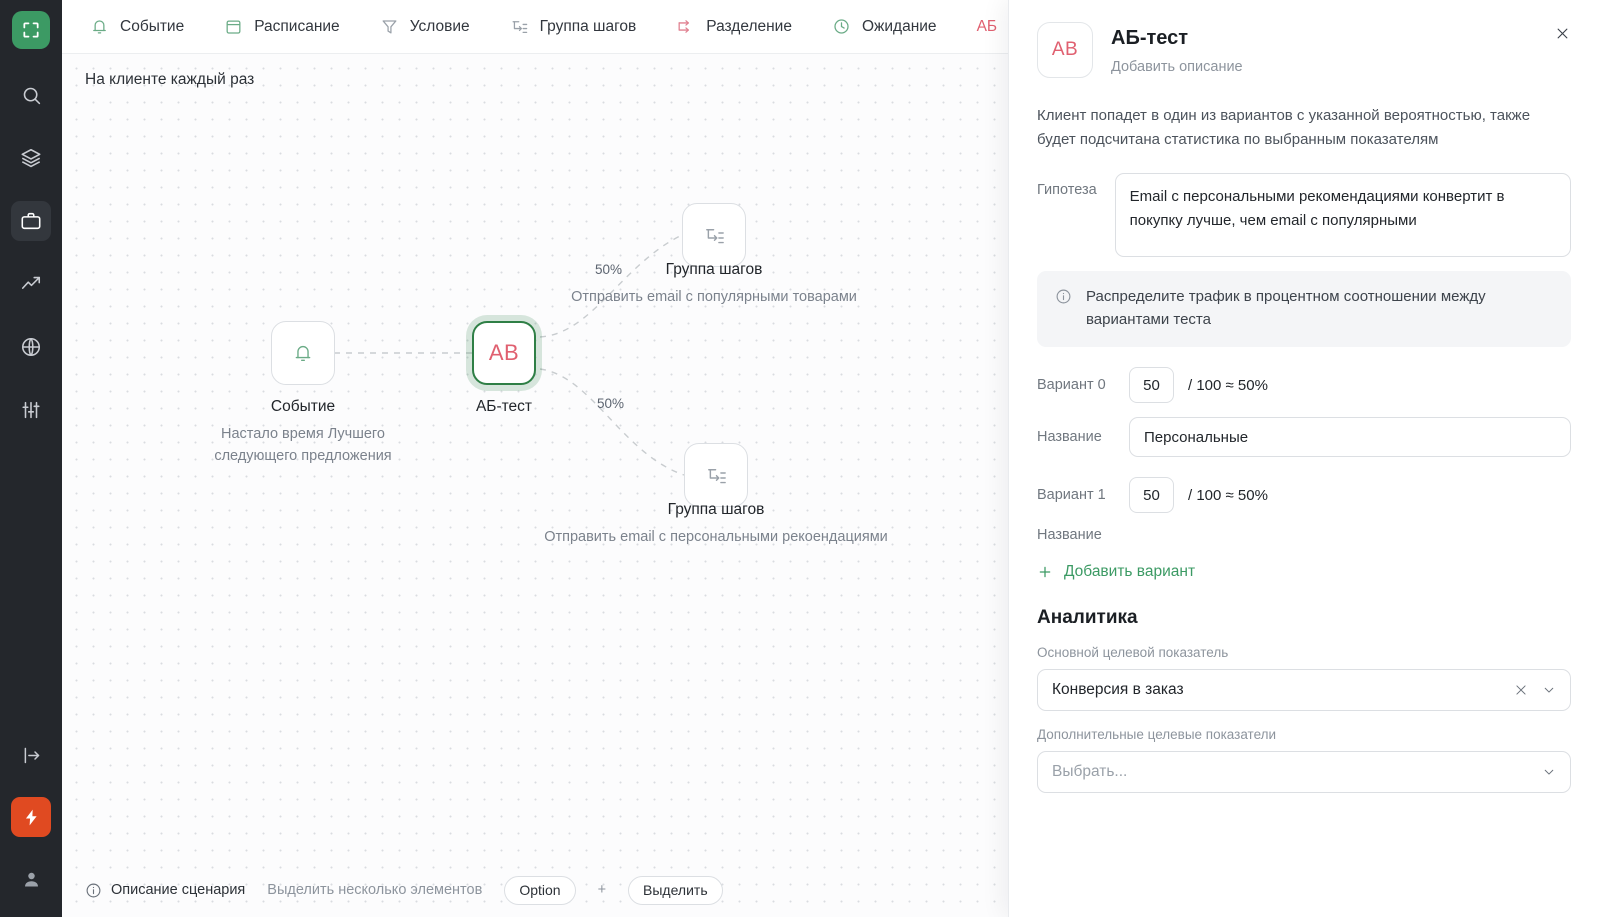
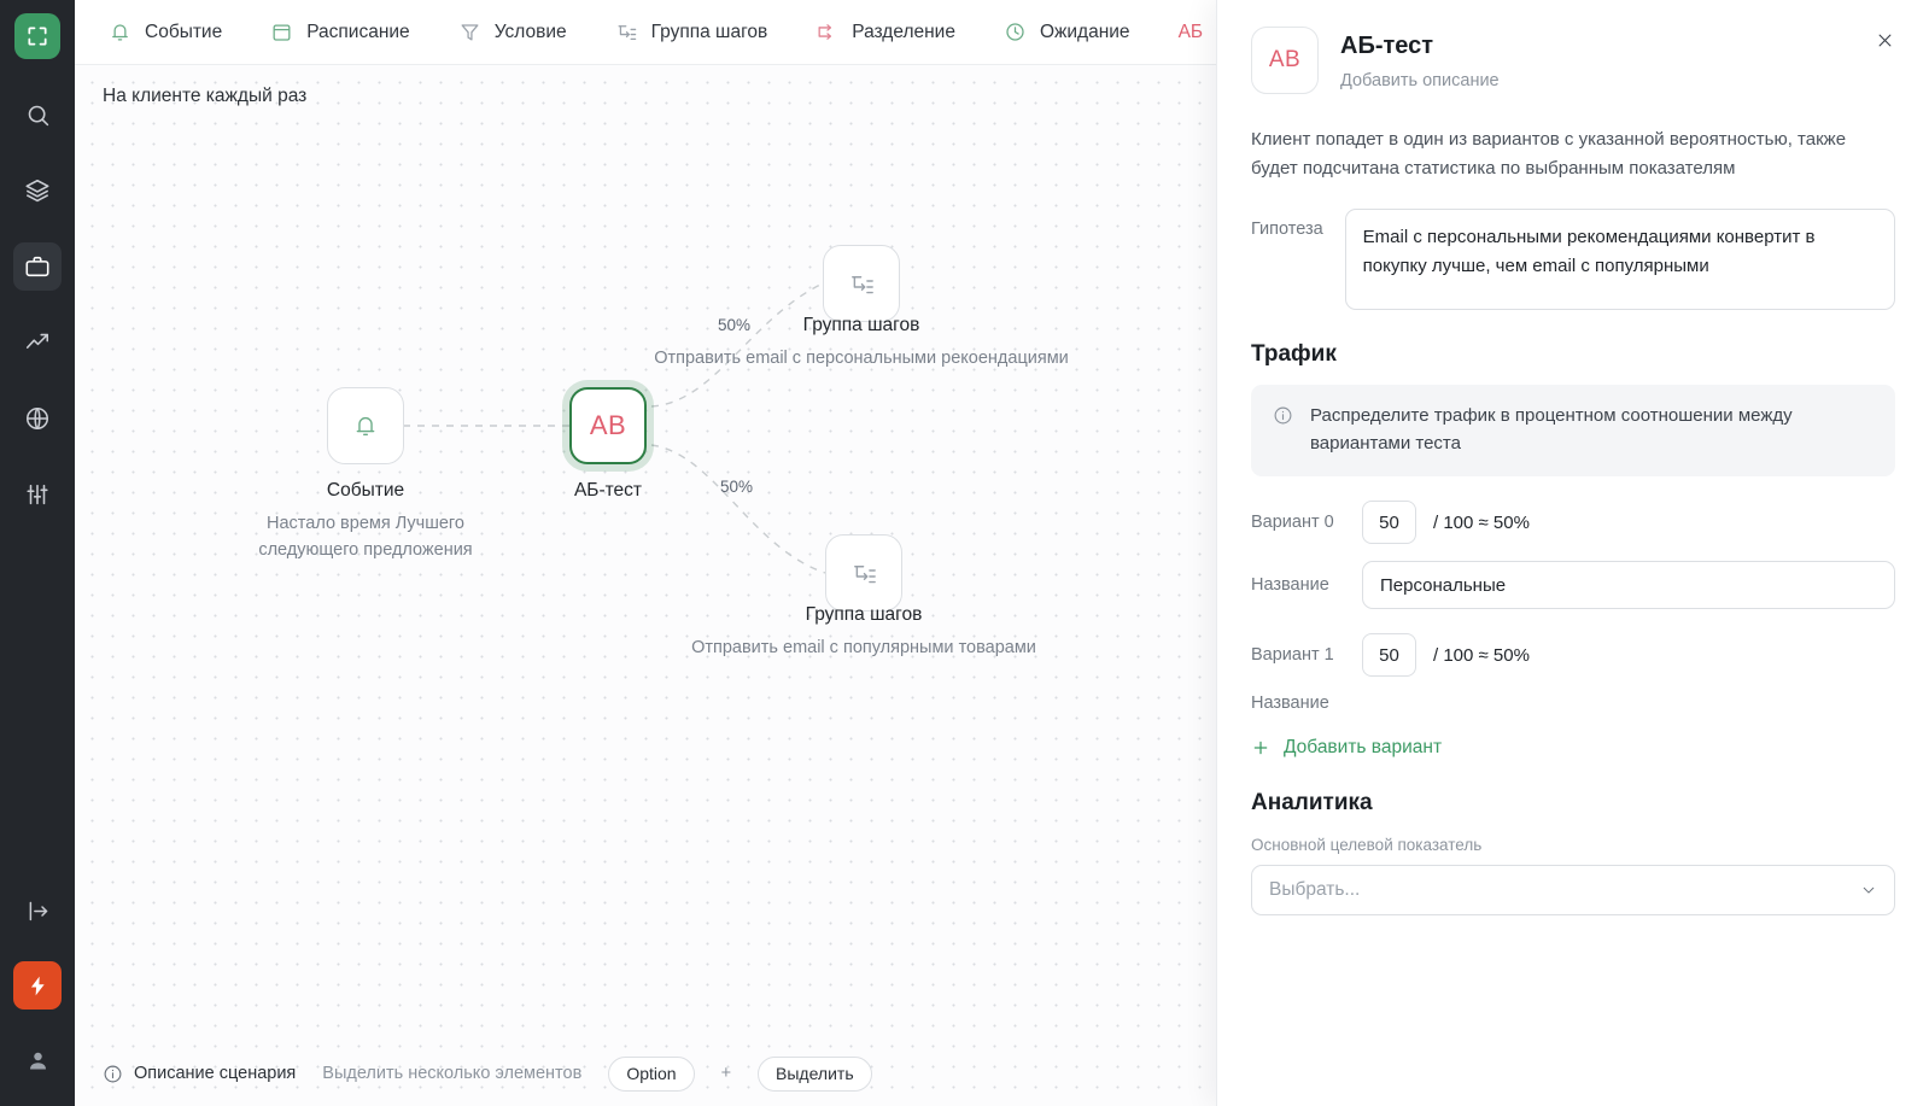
  Событие
  Расписание
  Условие
  Группа шагов
  Разделение
  Ожидание
  АБ
  На клиенте каждый раз
  Событие
  Настало время Лучшего следующего предложения
  AB
  АБ-тест
  Группа шагов
- Отправить email с популярными товарами
+ Отправить email с персональными рекоендациями
  Группа шагов
- Отправить email с персональными рекоендациями
+ Отправить email с популярными товарами
  50%
  50%
  Описание сценария
  Выделить несколько элементов
  Option
  +
  Выделить
  AB
  АБ-тест
  Добавить описание
  Клиент попадет в один из вариантов с указанной вероятностью, также будет подсчитана статистика по выбранным показателям
  Гипотеза
  Email с персональными рекомендациями конвертит в покупку лучше, чем email с популярными
+ Трафик
  Распределите трафик в процентном соотношении между вариантами теста
  Вариант 0
  50
  / 100 ≈ 50%
  Название
  Персональные
  Вариант 1
  50
  / 100 ≈ 50%
  Название
  Добавить вариант
  Аналитика
  Основной целевой показатель
- Конверсия в заказ
- Дополнительные целевые показатели
  Выбрать...
